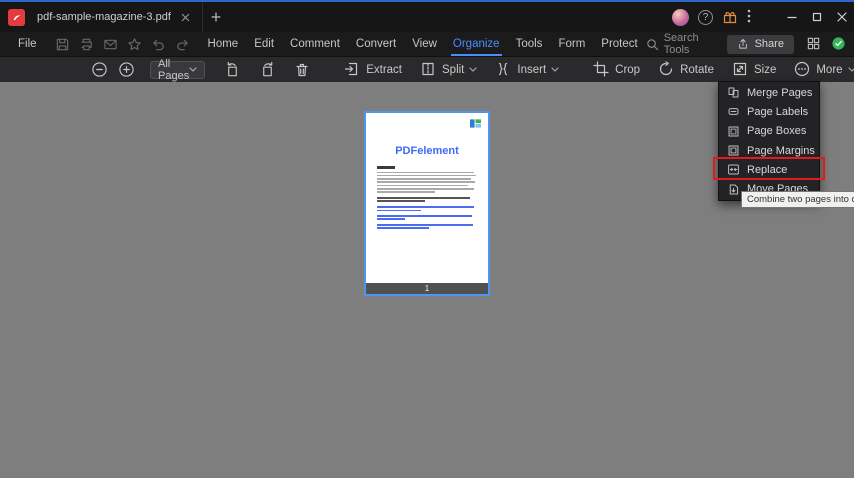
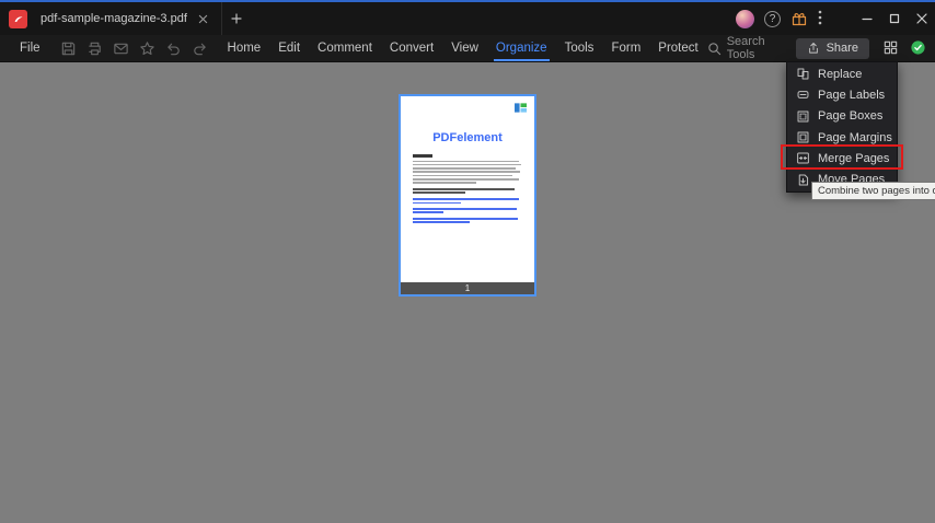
  pdf-sample-magazine-3.pdf
  ?
  File
  Home
  Edit
  Comment
  Convert
  View
  Organize
  Tools
  Form
  Protect
  Search Tools
  Share
- All Pages
- Extract
- Split
- Insert
- Crop
- Rotate
- Size
- More
  PDFelement
  1
- Merge Pages
+ Replace
  Page Labels
  Page Boxes
  Page Margins
- Replace
+ Merge Pages
  Move Pages
  Combine two pages into
